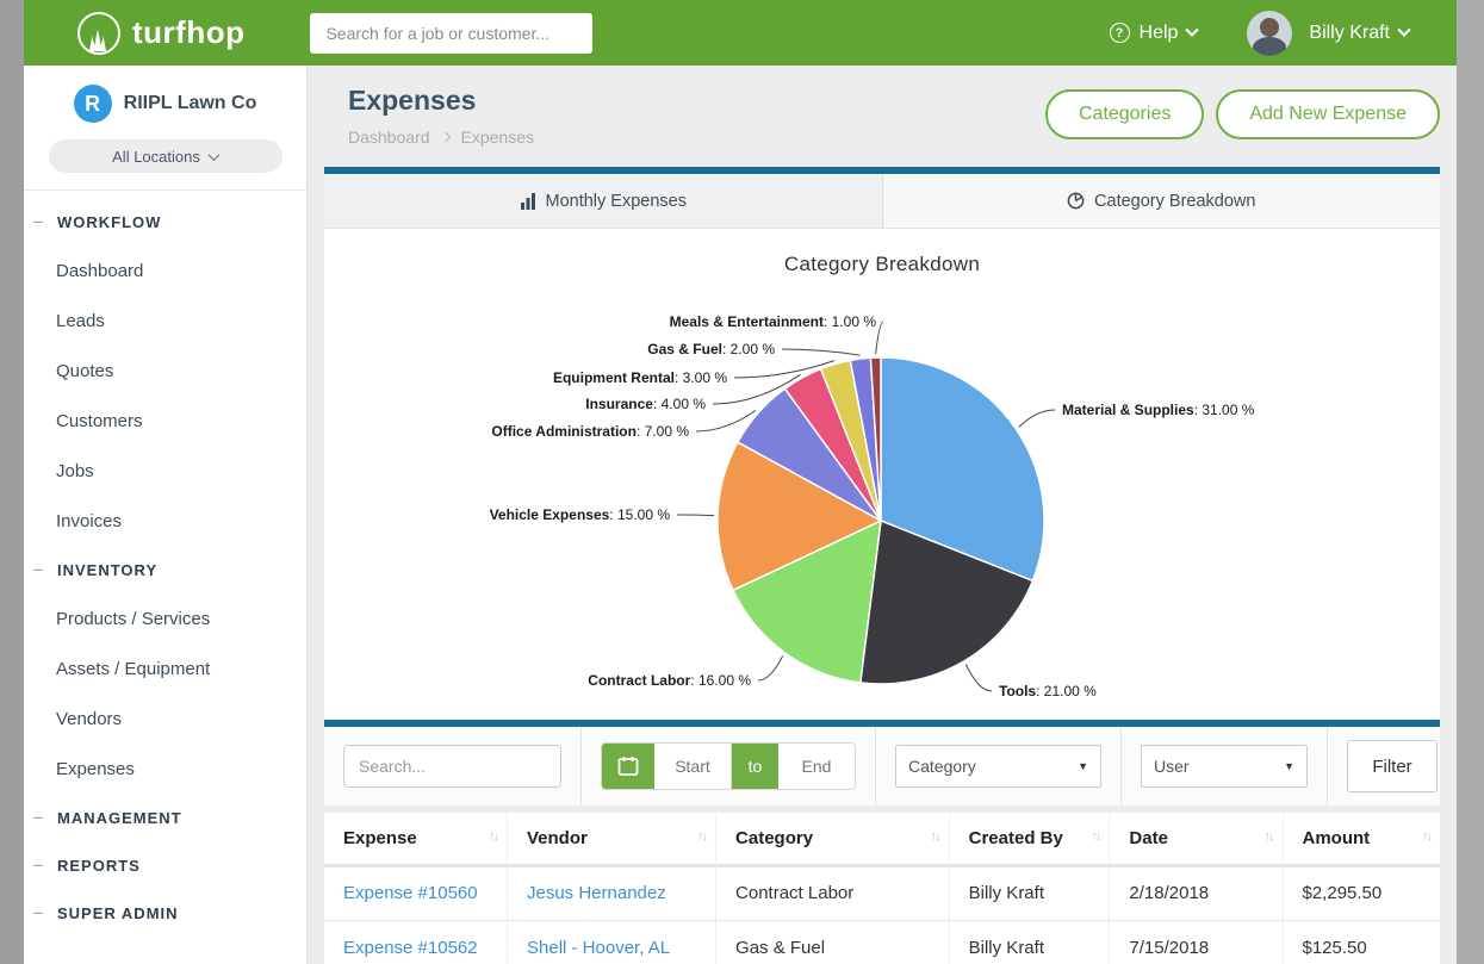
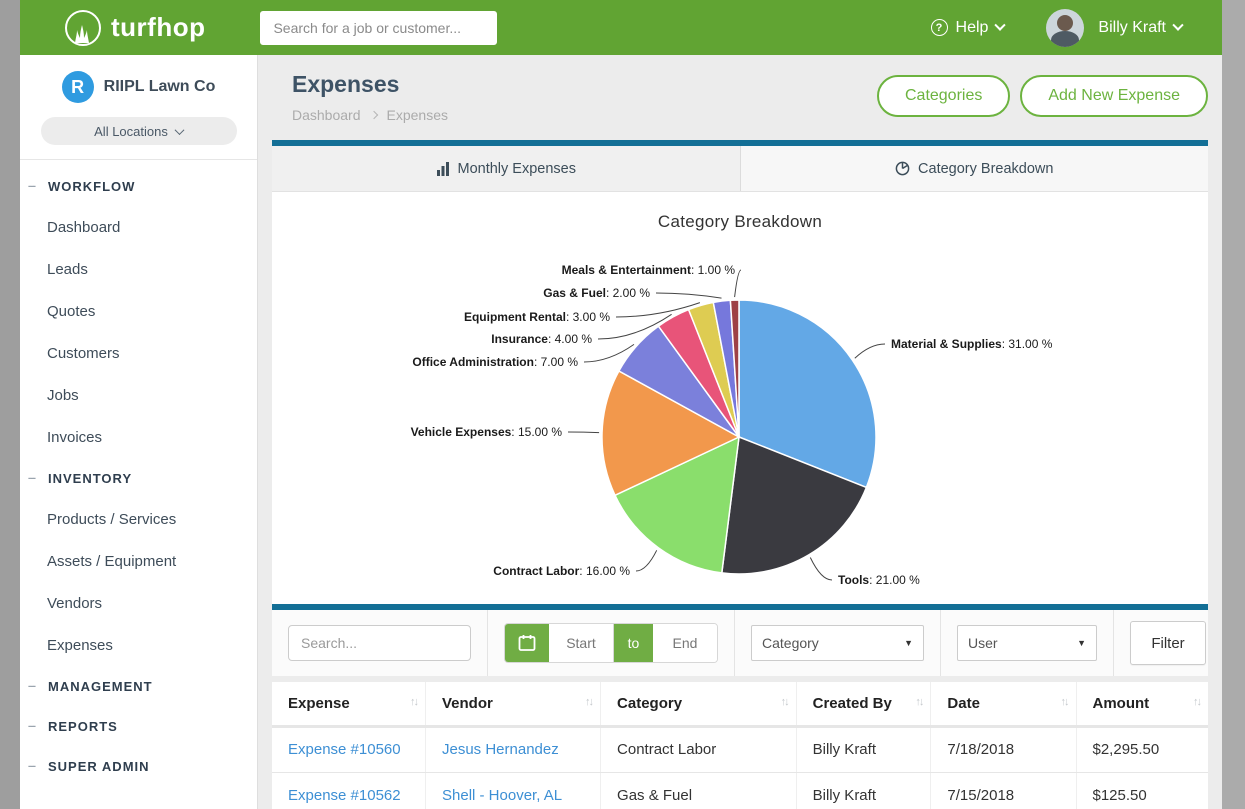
  turfhop
  Search for a job or customer...
  ?
  Help
  Billy Kraft
  R
  RIIPL Lawn Co
  All Locations
  ---
  WORKFLOW
  Dashboard
  Leads
  Quotes
  Customers
  Jobs
  Invoices
  ---
  INVENTORY
  Products / Services
  Assets / Equipment
  Vendors
  Expenses
  ---
  MANAGEMENT
  ---
  REPORTS
  ---
  SUPER ADMIN
  Expenses
  Dashboard
  Expenses
  Categories
  Add New Expense
  Monthly Expenses
  Category Breakdown
  Category Breakdown
  Material & Supplies: 31.00 %
  Tools: 21.00 %
  Contract Labor: 16.00 %
  Vehicle Expenses: 15.00 %
  Office Administration: 7.00 %
  Insurance: 4.00 %
  Equipment Rental: 3.00 %
  Gas & Fuel: 2.00 %
  Meals & Entertainment: 1.00 %
  Search...
  Start
  to
  End
  Category
  ▼
  User
  ▼
  Filter
  Expense ↑↓	Vendor ↑↓	Category ↑↓	Created By ↑↓	Date ↑↓	Amount ↑↓
- Expense #10560	Jesus Hernandez	Contract Labor	Billy Kraft	2/18/2018	$2,295.50
+ Expense #10560	Jesus Hernandez	Contract Labor	Billy Kraft	7/18/2018	$2,295.50
  Expense #10562	Shell - Hoover, AL	Gas & Fuel	Billy Kraft	7/15/2018	$125.50
